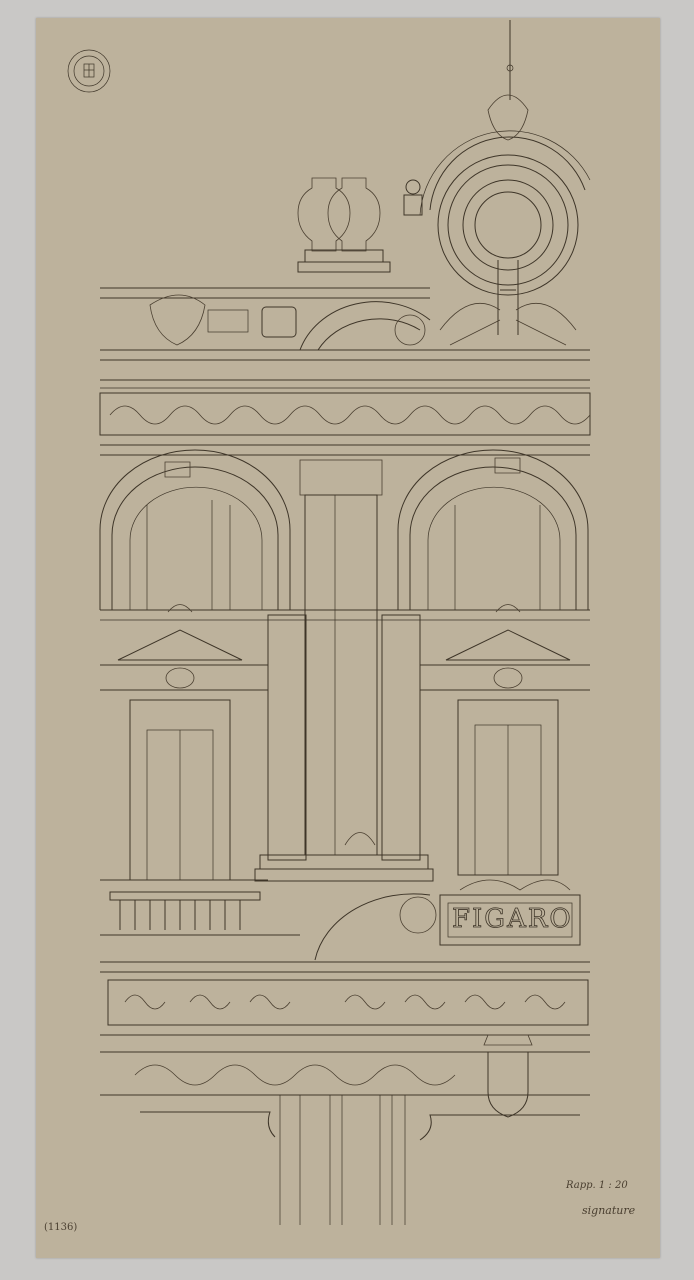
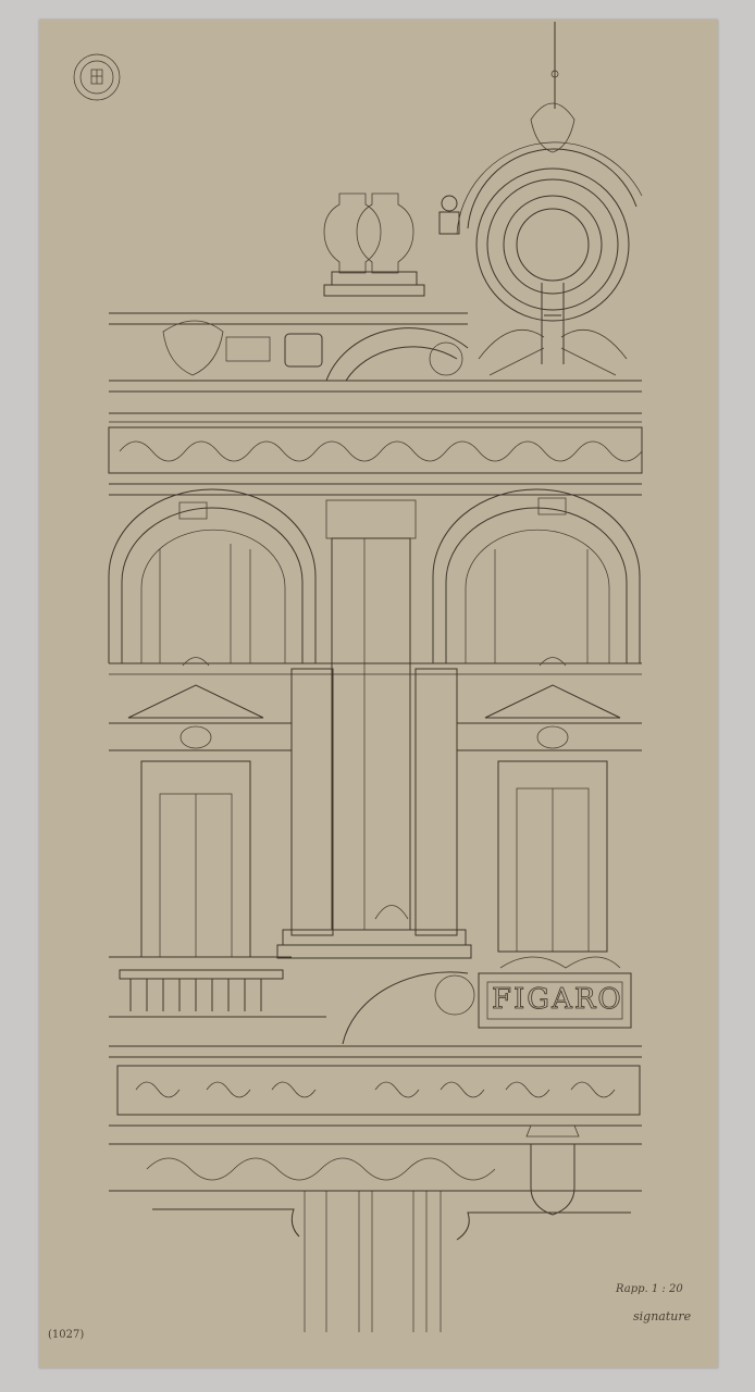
  FIGARO
  Rapp. 1 : 20
  signature
- (1136)
+ (1027)
